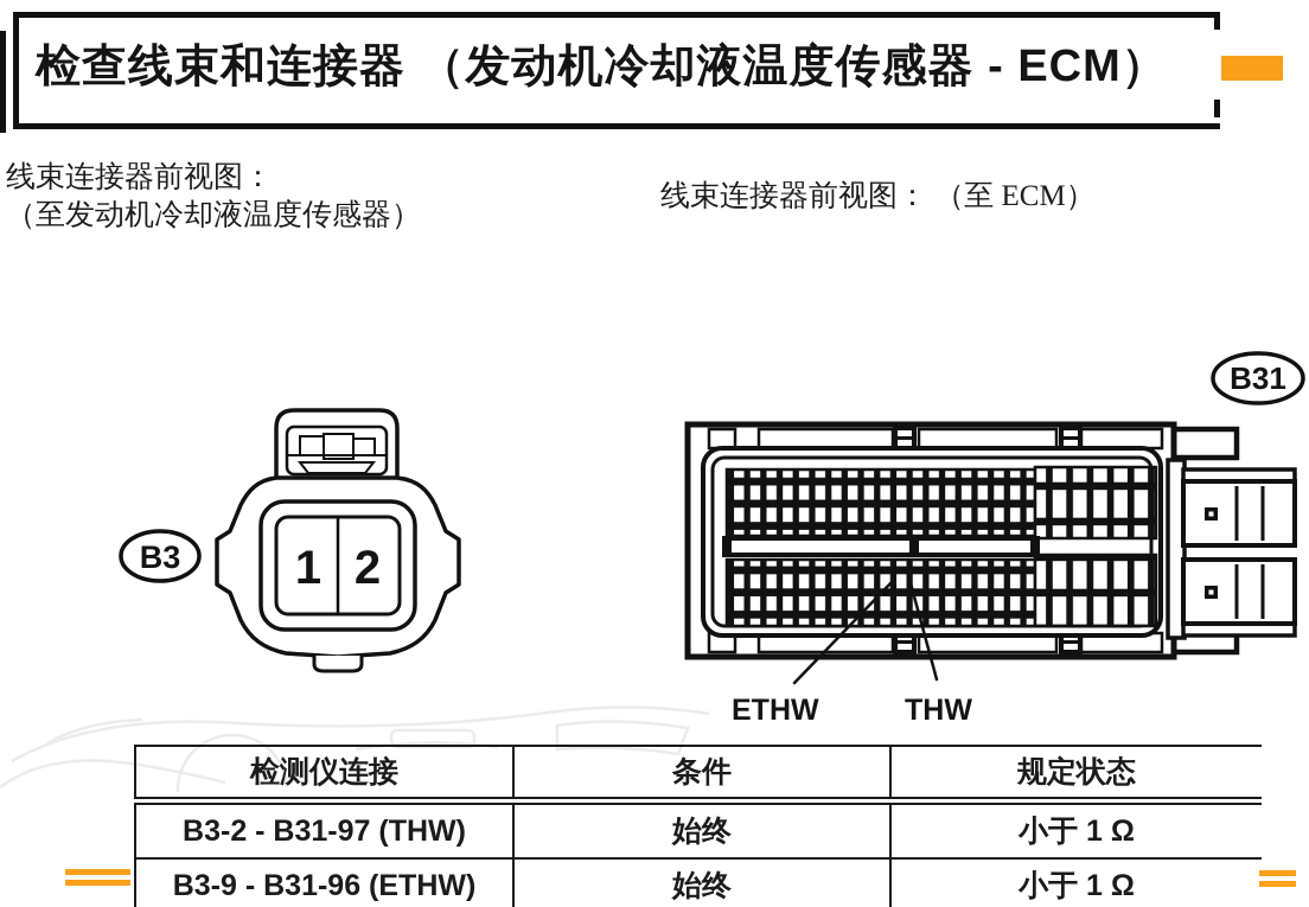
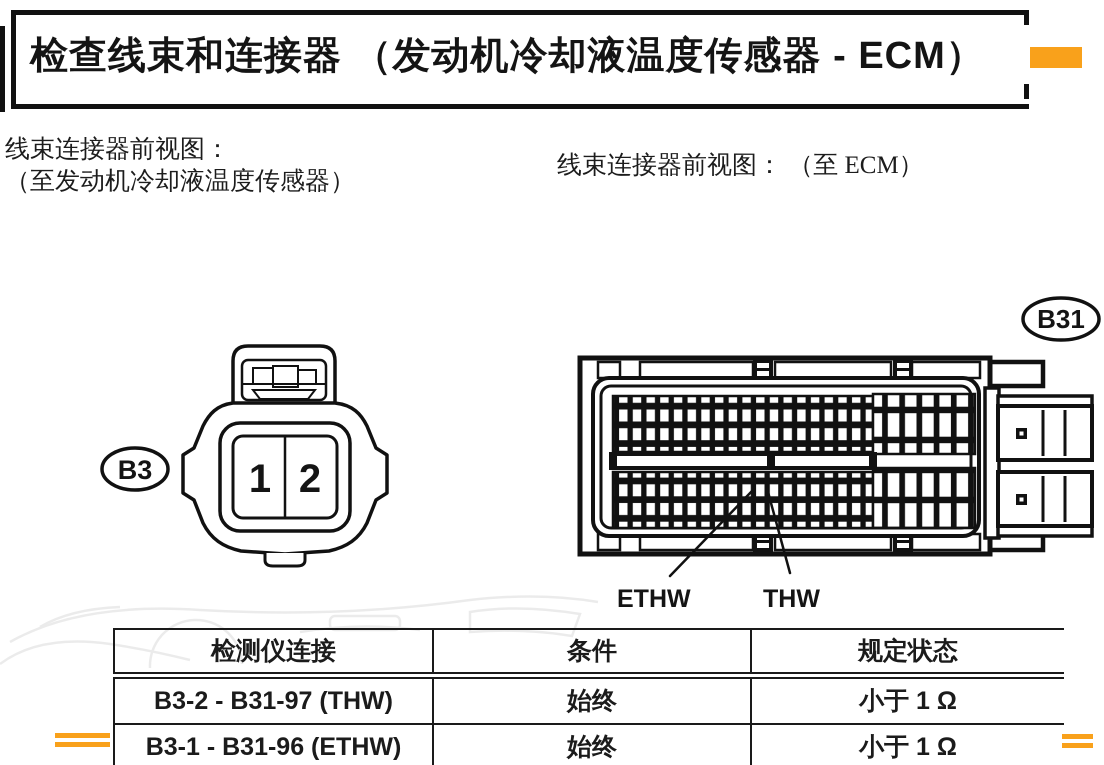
  检查线束和连接器 （发动机冷却液温度传感器 - ECM）
  线束连接器前视图：
  （至发动机冷却液温度传感器）
  线束连接器前视图： （至 ECM）
  B3
  1
  2
  B31
  ETHW
  THW
  检测仪连接	条件	规定状态
  B3-2 - B31-97 (THW)	始终	小于 1 Ω
- B3-9 - B31-96 (ETHW)	始终	小于 1 Ω
+ B3-1 - B31-96 (ETHW)	始终	小于 1 Ω
